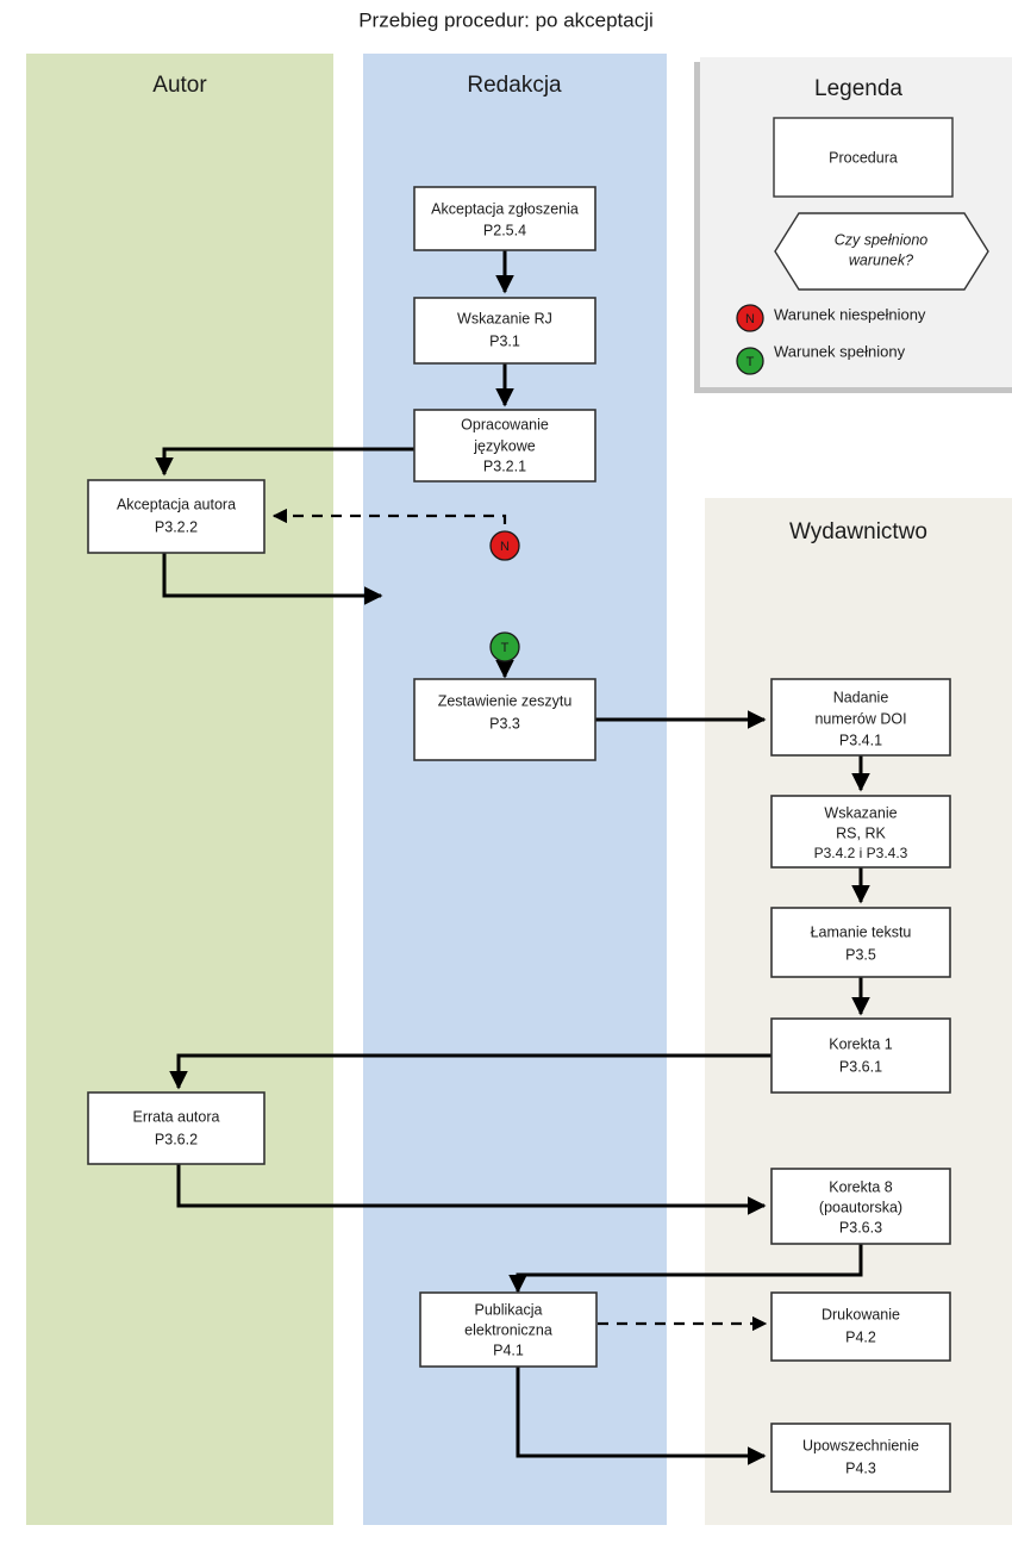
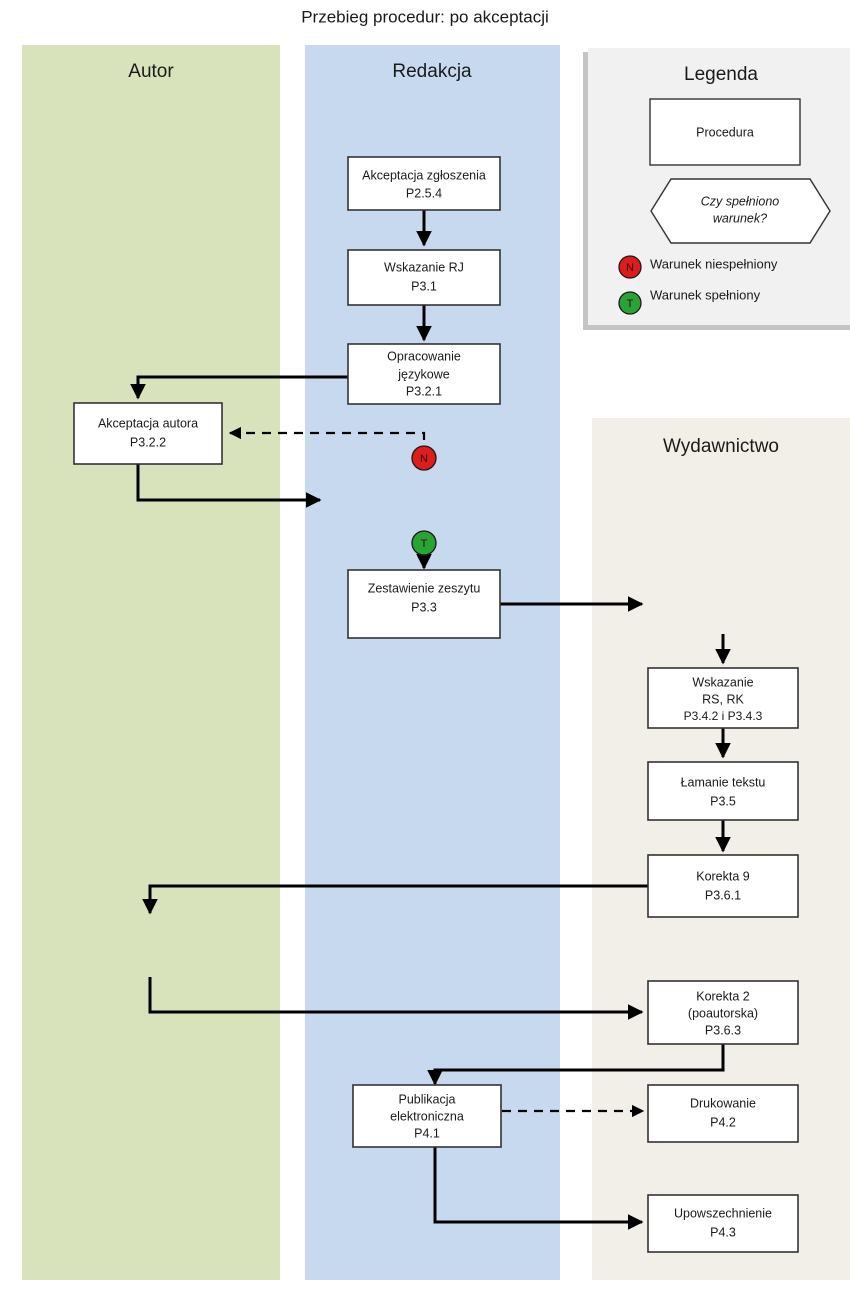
  Przebieg procedur: po akceptacji
  Autor
  Redakcja
  Wydawnictwo
  Legenda
  Procedura
  Czy spełniono
  warunek?
  N
  Warunek niespełniony
  T
  Warunek spełniony
  Akceptacja zgłoszenia
  P2.5.4
  Wskazanie RJ
  P3.1
  Opracowanie
  językowe
  P3.2.1
  Akceptacja autora
  P3.2.2
  N
  T
  Zestawienie zeszytu
  P3.3
- Nadanie
- numerów DOI
- P3.4.1
  Wskazanie
  RS, RK
  P3.4.2 i P3.4.3
  Łamanie tekstu
  P3.5
- Korekta 1
+ Korekta 9
  P3.6.1
- Errata autora
- P3.6.2
- Korekta 8
+ Korekta 2
  (poautorska)
  P3.6.3
  Publikacja
  elektroniczna
  P4.1
  Drukowanie
  P4.2
  Upowszechnienie
  P4.3
